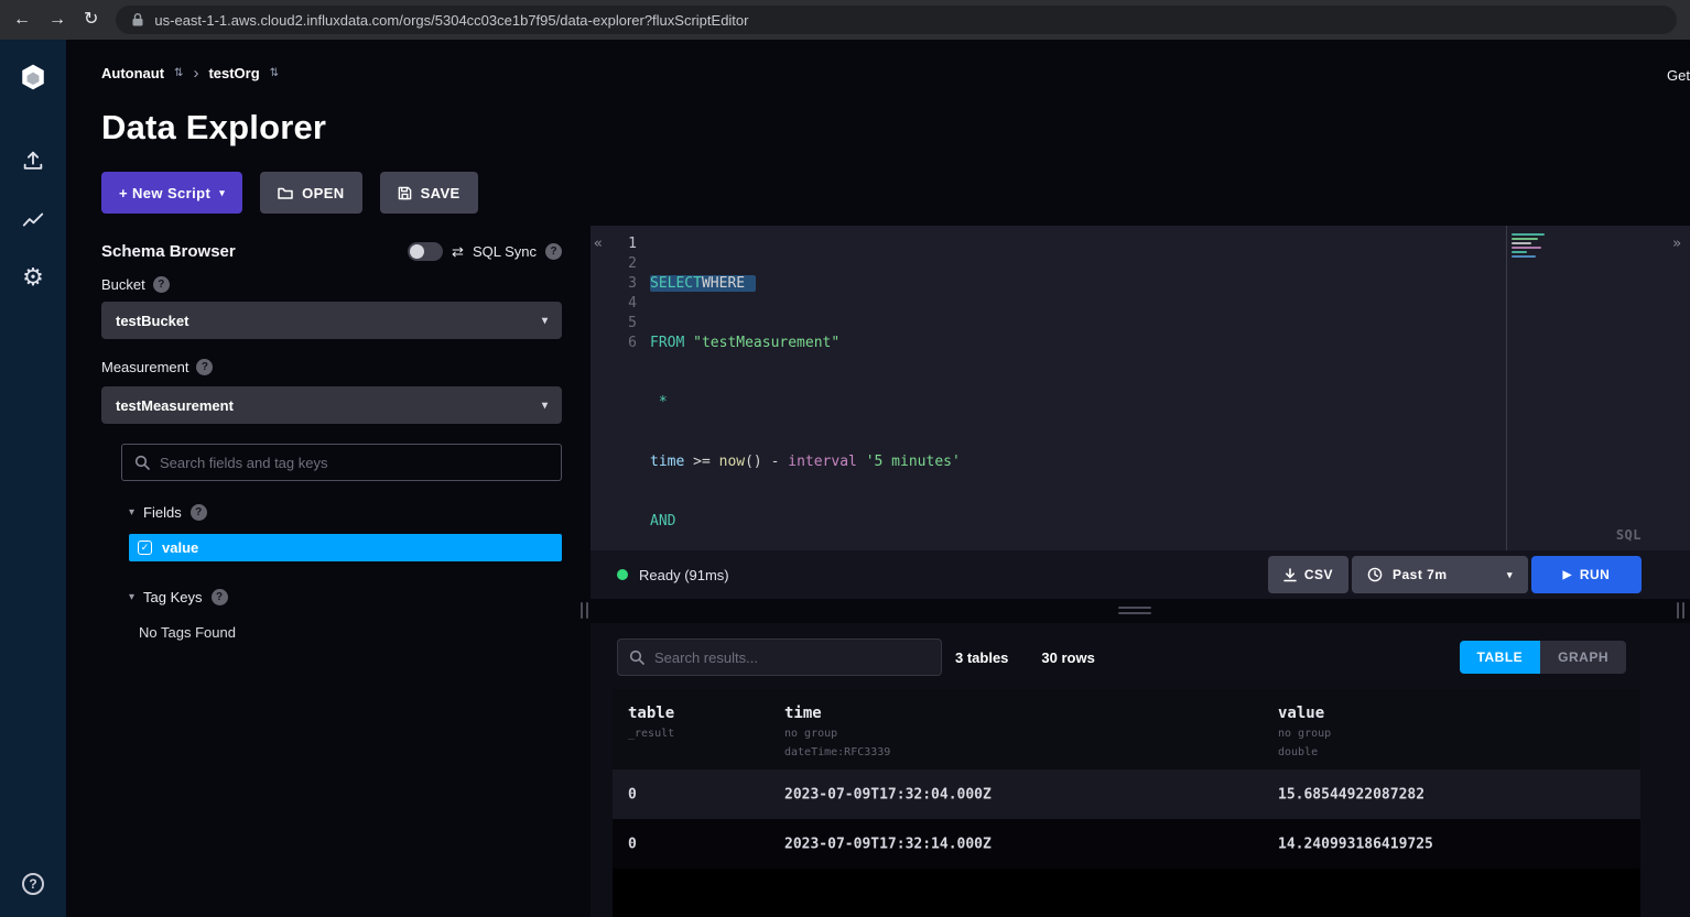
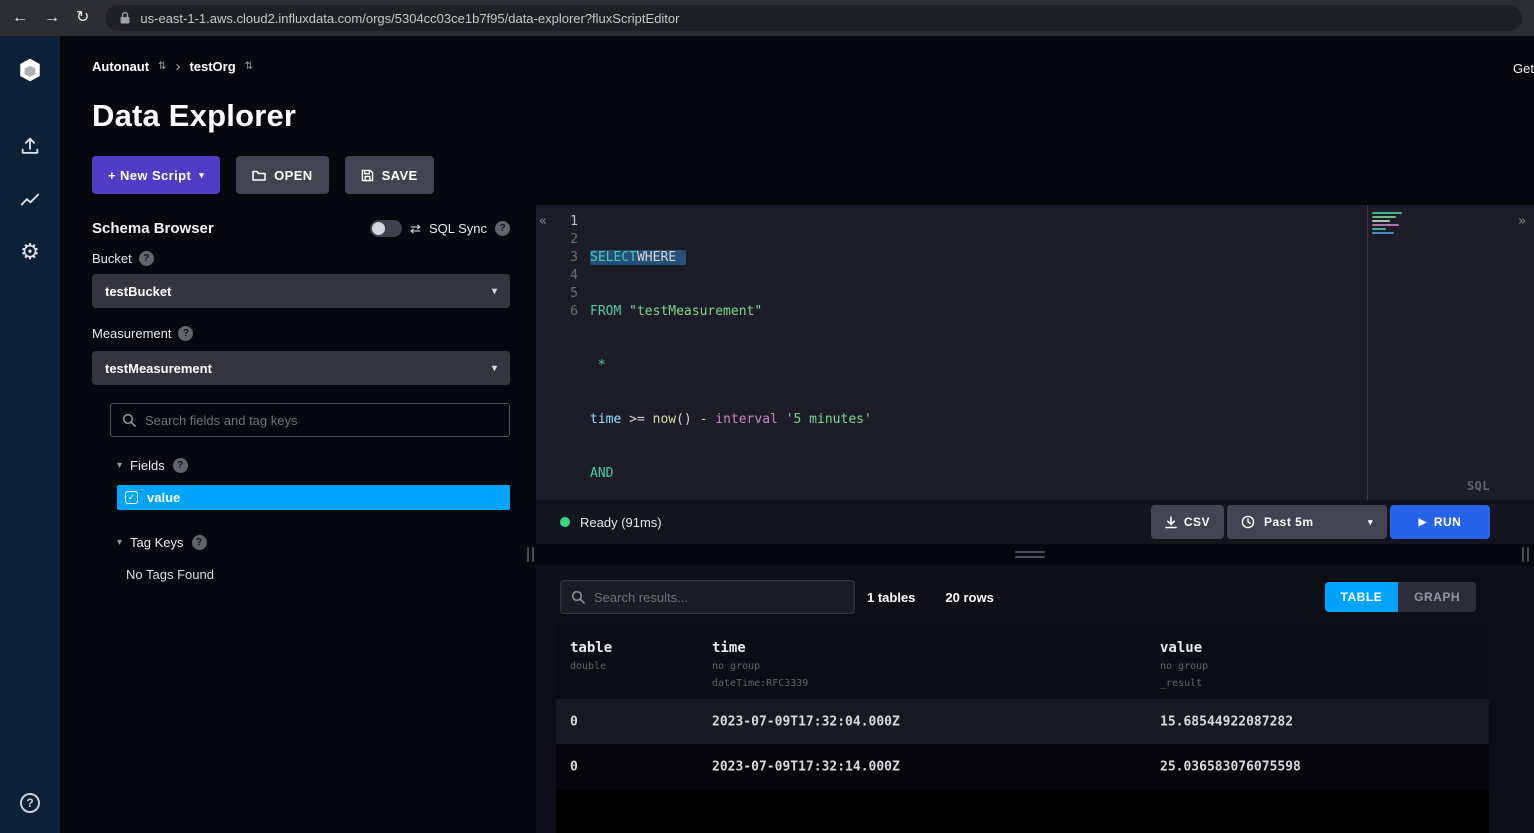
  ←
  →
  ↻
  us-east-1-1.aws.cloud2.influxdata.com/orgs/5304cc03ce1b7f95/data-explorer?fluxScriptEditor
  ⚙
  ?
  Autonaut
  ⇅
  ›
  testOrg
  ⇅
  Get
  Data Explorer
  + New Script
  ▾
  OPEN
  SAVE
  Schema Browser
  ⇄
  SQL Sync
  ?
  Bucket
  ?
  testBucket
  ▾
  Measurement
  ?
  testMeasurement
  ▾
  Search fields and tag keys
  ▾
  Fields
  ?
  ✓
  value
  ▾
  Tag Keys
  ?
  No Tags Found
  «
  »
  1
  2
  3
  4
  5
  6
  SELECTWHERE
  FROM "testMeasurement"
  *
  time >= now() - interval '5 minutes'
  AND
  SQL
  Ready (91ms)
  CSV
- Past 7m
+ Past 5m
  ▾
  ▶
  RUN
  Search results...
- 3 tables
+ 1 tables
- 30 rows
+ 20 rows
  TABLE
  GRAPH
  table
- _result
+ double
  time
  no group
  dateTime:RFC3339
  value
  no group
- double
+ _result
  0
  2023-07-09T17:32:04.000Z
  15.68544922087282
  0
  2023-07-09T17:32:14.000Z
- 14.240993186419725
+ 25.036583076075598
